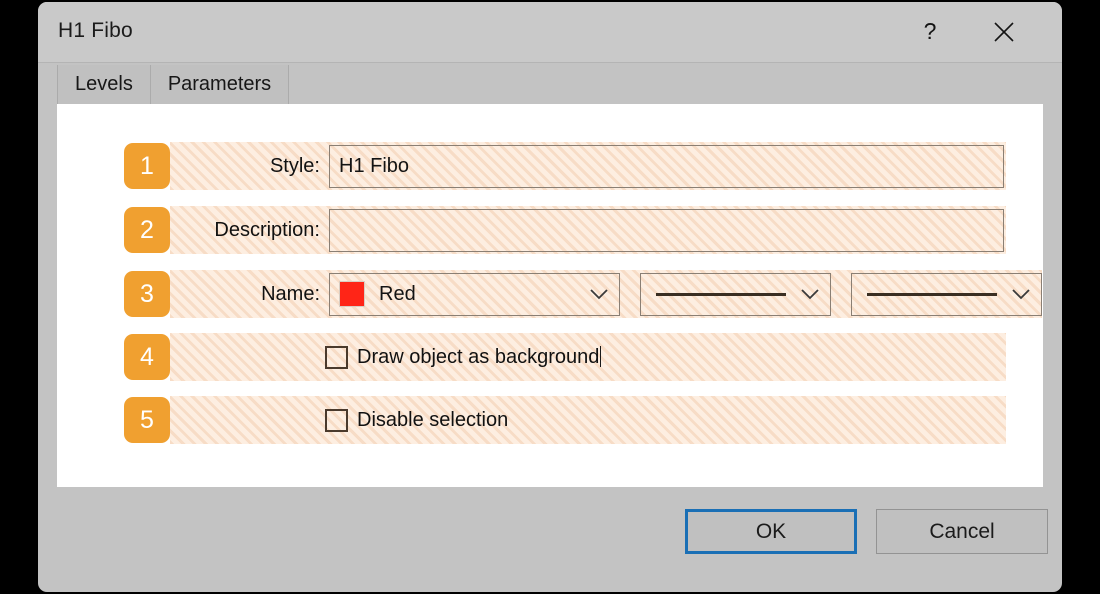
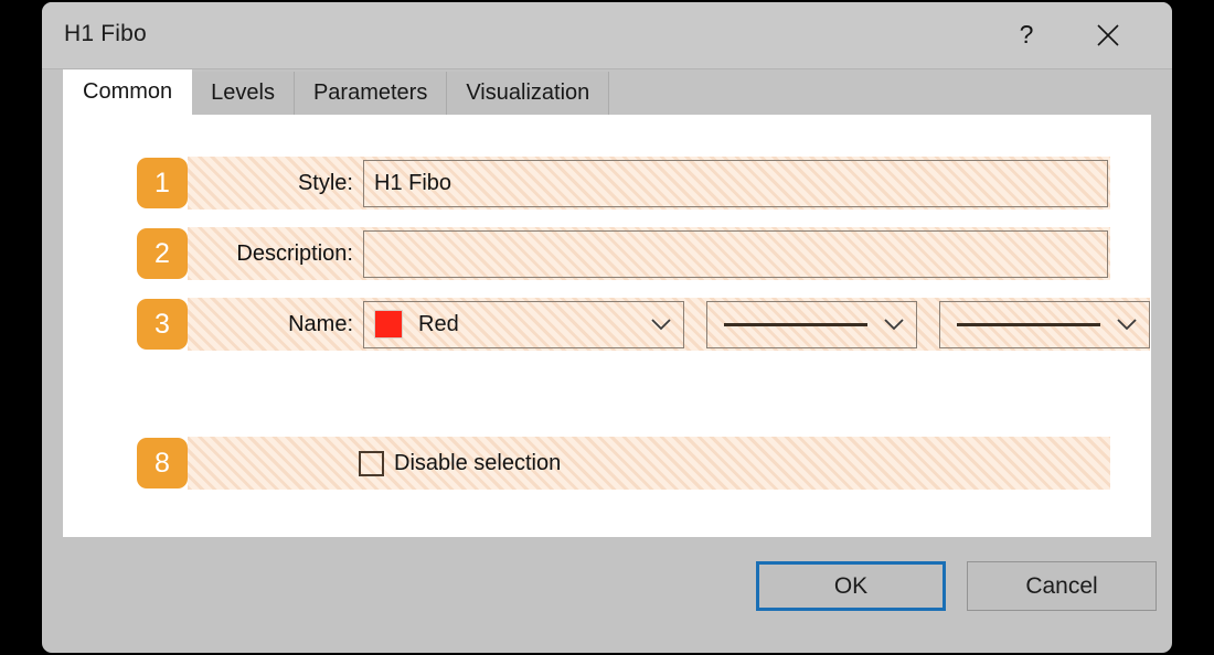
  H1 Fibo
  ?
+ Common
  Levels
  Parameters
+ Visualization
  1
  Style:
  H1 Fibo
  2
  Description:
  3
  Name:
  Red
- 4
- Draw object as background
- 5
+ 8
  Disable selection
  OK
  Cancel
